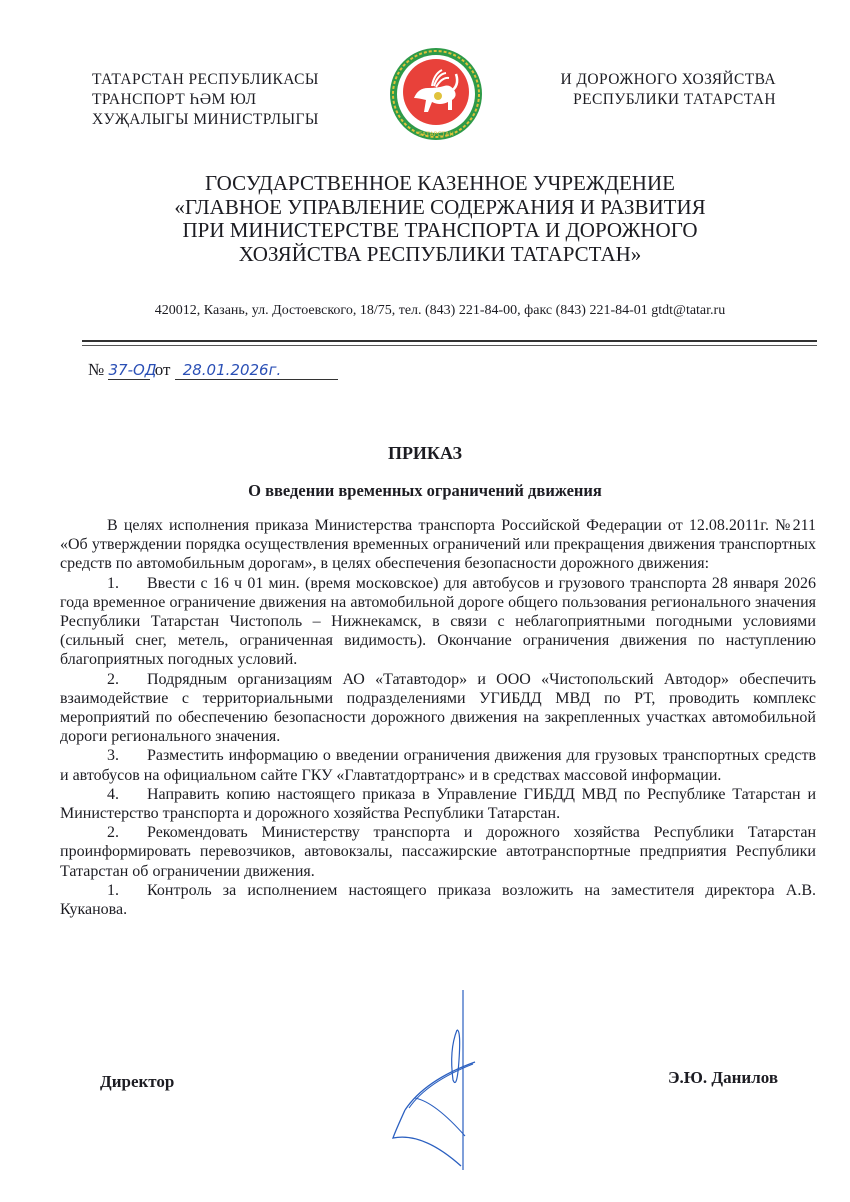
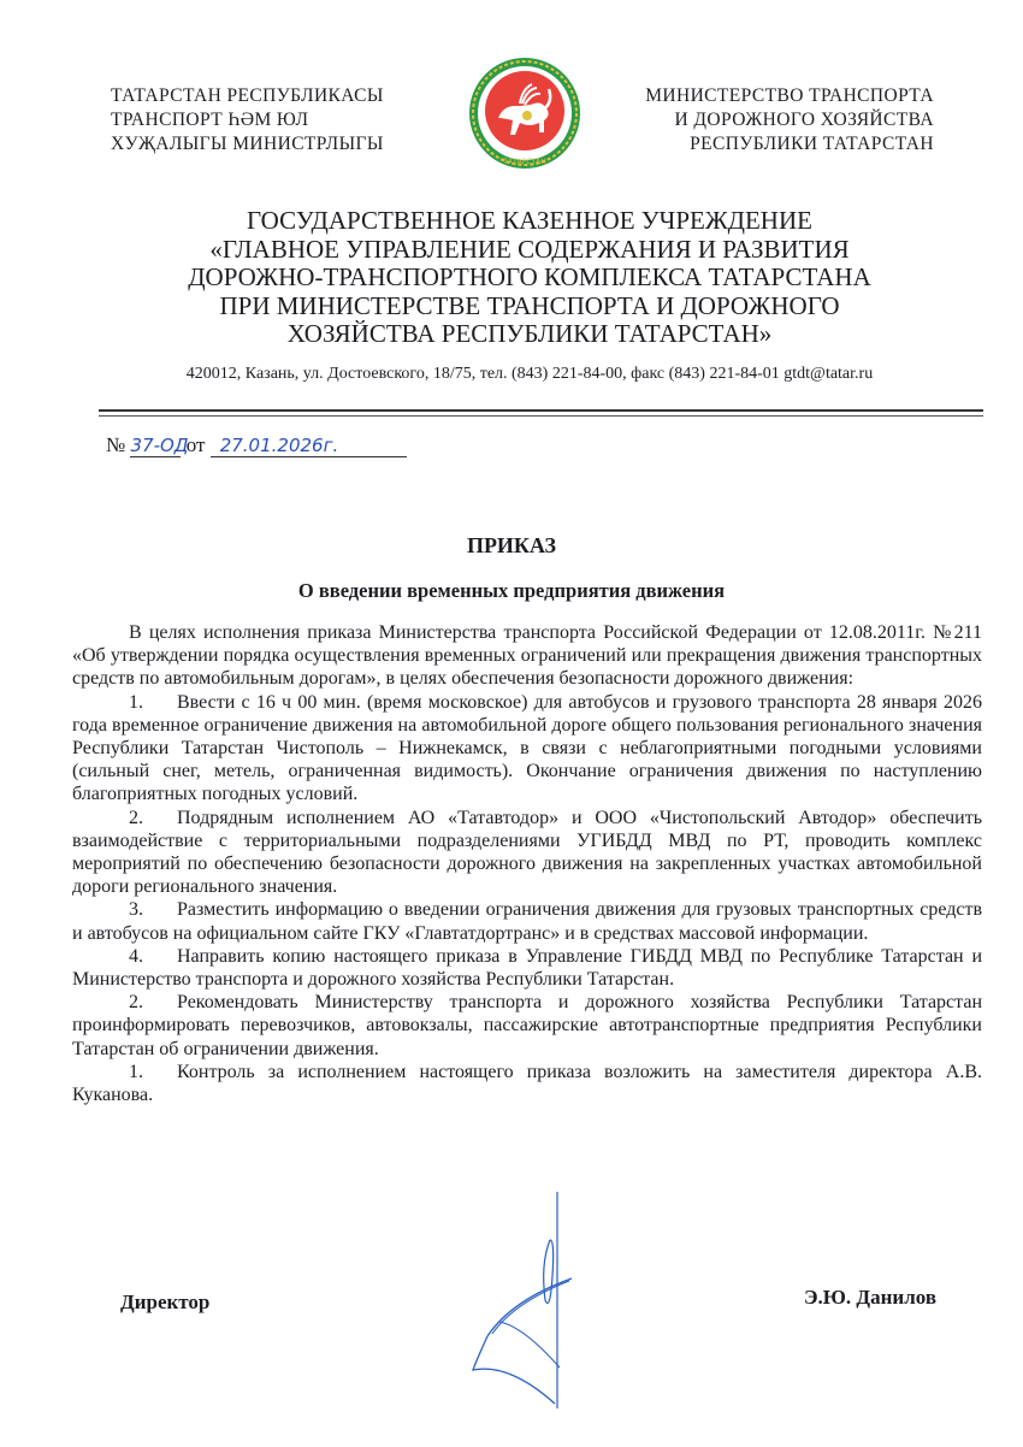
  ТАТАРСТАН РЕСПУБЛИКАСЫ
  ТРАНСПОРТ ҺӘМ ЮЛ
  ХУҖАЛЫГЫ МИНИСТРЛЫГЫ
+ МИНИСТЕРСТВО ТРАНСПОРТА
  И ДОРОЖНОГО ХОЗЯЙСТВА
  РЕСПУБЛИКИ ТАТАРСТАН
  ГОСУДАРСТВЕННОЕ КАЗЕННОЕ УЧРЕЖДЕНИЕ
  «ГЛАВНОЕ УПРАВЛЕНИЕ СОДЕРЖАНИЯ И РАЗВИТИЯ
+ ДОРОЖНО-ТРАНСПОРТНОГО КОМПЛЕКСА ТАТАРСТАНА
  ПРИ МИНИСТЕРСТВЕ ТРАНСПОРТА И ДОРОЖНОГО
  ХОЗЯЙСТВА РЕСПУБЛИКИ ТАТАРСТАН»
  420012, Казань, ул. Достоевского, 18/75, тел. (843) 221-84-00, факс (843) 221-84-01 gtdt@tatar.ru
- № 37-О от 28.01.2026г.
+ № 37-О от 27.01.2026г.
  ПРИКАЗ
- О введении временных ограничений движения
+ О введении временных предприятия движения
  В целях исполнения приказа Министерства транспорта Российской Федерации от 12.08.2011г. №211 «Об утверждении порядка осуществления временных ограничений или прекращения движения транспортных средств по автомобильным дорогам», в целях обеспечения безопасности дорожного движения:
- 1. Ввести с 16 ч 01 мин. (время московское) для автобусов и грузового транспорта 28 января 2026 года временное ограничение движения на автомобильной дороге общего пользования регионального значения Республики Татарстан Чистополь – Нижнекамск, в связи с неблагоприятными погодными условиями (сильный снег, метель, ограниченная видимость). Окончание ограничения движения по наступлению благоприятных погодных условий.
+ 1. Ввести с 16 ч 00 мин. (время московское) для автобусов и грузового транспорта 28 января 2026 года временное ограничение движения на автомобильной дороге общего пользования регионального значения Республики Татарстан Чистополь – Нижнекамск, в связи с неблагоприятными погодными условиями (сильный снег, метель, ограниченная видимость). Окончание ограничения движения по наступлению благоприятных погодных условий.
- 2. Подрядным организациям АО «Татавтодор» и ООО «Чистопольский Автодор» обеспечить взаимодействие с территориальными подразделениями УГИБДД МВД по РТ, проводить комплекс мероприятий по обеспечению безопасности дорожного движения на закрепленных участках автомобильной дороги регионального значения.
+ 2. Подрядным исполнением АО «Татавтодор» и ООО «Чистопольский Автодор» обеспечить взаимодействие с территориальными подразделениями УГИБДД МВД по РТ, проводить комплекс мероприятий по обеспечению безопасности дорожного движения на закрепленных участках автомобильной дороги регионального значения.
  3. Разместить информацию о введении ограничения движения для грузовых транспортных средств и автобусов на официальном сайте ГКУ «Главтатдортранс» и в средствах массовой информации.
  4. Направить копию настоящего приказа в Управление ГИБДД МВД по Республике Татарстан и Министерство транспорта и дорожного хозяйства Республики Татарстан.
  2. Рекомендовать Министерству транспорта и дорожного хозяйства Республики Татарстан проинформировать перевозчиков, автовокзалы, пассажирские автотранспортные предприятия Республики Татарстан об ограничении движения.
  1. Контроль за исполнением настоящего приказа возложить на заместителя директора А.В. Куканова.
  Директор
  Э.Ю. Данилов
